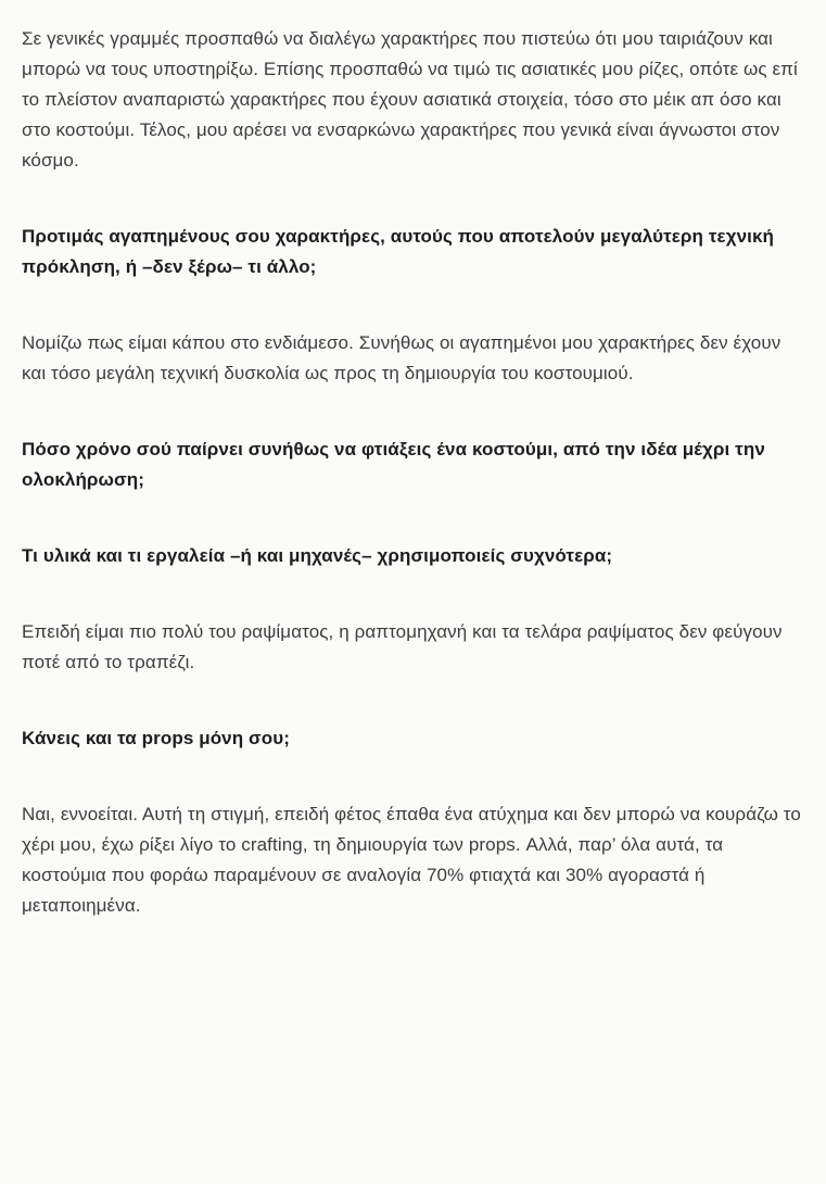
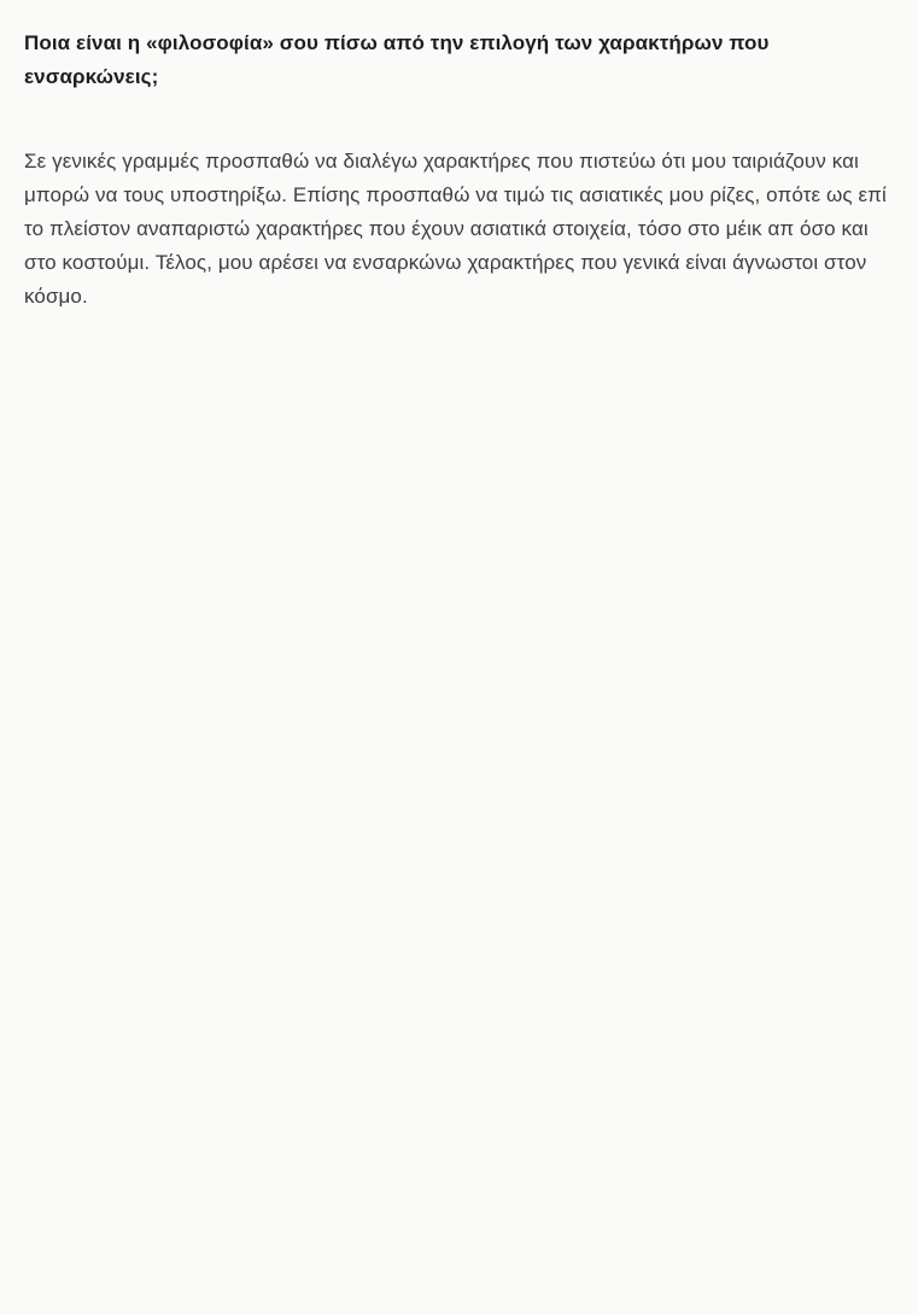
+ Ποια είναι η «φιλοσοφία» σου πίσω από την επιλογή των χαρακτήρων που ενσαρκώνεις;
  Σε γενικές γραμμές προσπαθώ να διαλέγω χαρακτήρες που πιστεύω ότι μου ταιριάζουν και μπορώ να τους υποστηρίξω. Επίσης προσπαθώ να τιμώ τις ασιατικές μου ρίζες, οπότε ως επί το πλείστον αναπαριστώ χαρακτήρες που έχουν ασιατικά στοιχεία, τόσο στο μέικ απ όσο και στο κοστούμι. Τέλος, μου αρέσει να ενσαρκώνω χαρακτήρες που γενικά είναι άγνωστοι στον κόσμο.
- Προτιμάς αγαπημένους σου χαρακτήρες, αυτούς που αποτελούν μεγαλύτερη τεχνική πρόκληση, ή –δεν ξέρω– τι άλλο;
- Νομίζω πως είμαι κάπου στο ενδιάμεσο. Συνήθως οι αγαπημένοι μου χαρακτήρες δεν έχουν και τόσο μεγάλη τεχνική δυσκολία ως προς τη δημιουργία του κοστουμιού.
- Πόσο χρόνο σού παίρνει συνήθως να φτιάξεις ένα κοστούμι, από την ιδέα μέχρι την ολοκλήρωση;
- Τι υλικά και τι εργαλεία –ή και μηχανές– χρησιμοποιείς συχνότερα;
- Επειδή είμαι πιο πολύ του ραψίματος, η ραπτομηχανή και τα τελάρα ραψίματος δεν φεύγουν ποτέ από το τραπέζι.
- Κάνεις και τα props μόνη σου;
- Ναι, εννοείται. Αυτή τη στιγμή, επειδή φέτος έπαθα ένα ατύχημα και δεν μπορώ να κουράζω το χέρι μου, έχω ρίξει λίγο το crafting, τη δημιουργία των props. Αλλά, παρ’ όλα αυτά, τα κοστούμια που φοράω παραμένουν σε αναλογία 70% φτιαχτά και 30% αγοραστά ή μεταποιημένα.
